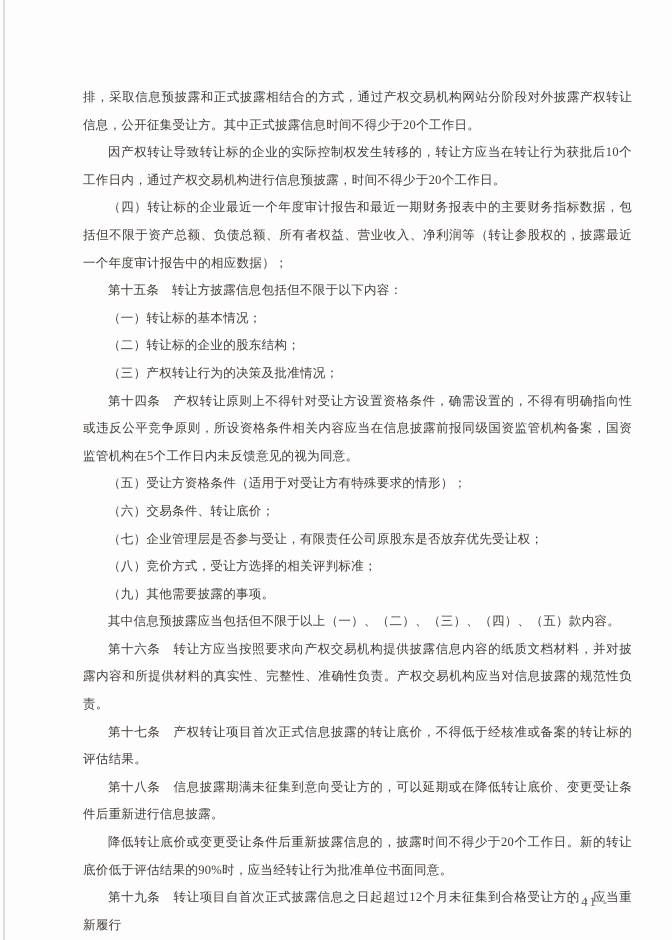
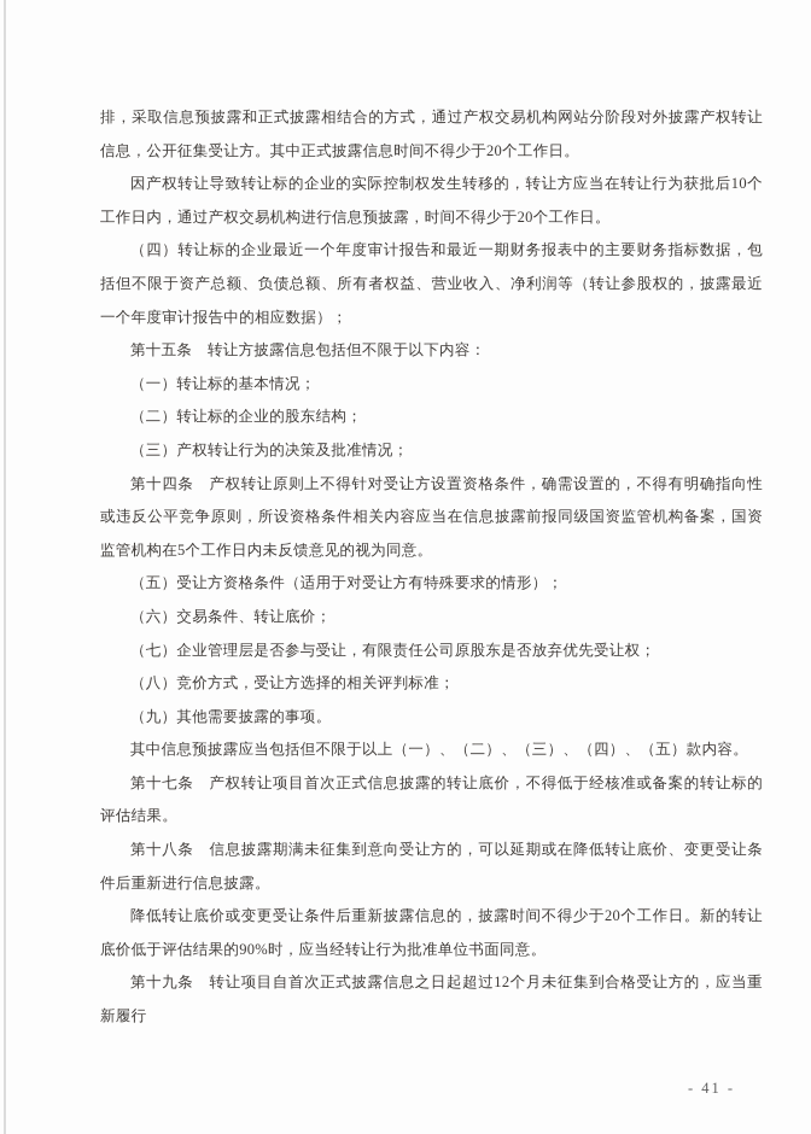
  排，采取信息预披露和正式披露相结合的方式，通过产权交易机构网站分阶段对外披露产权转让信息，公开征集受让方。其中正式披露信息时间不得少于20个工作日。
  因产权转让导致转让标的企业的实际控制权发生转移的，转让方应当在转让行为获批后10个工作日内，通过产权交易机构进行信息预披露，时间不得少于20个工作日。
  （四）转让标的企业最近一个年度审计报告和最近一期财务报表中的主要财务指标数据，包括但不限于资产总额、负债总额、所有者权益、营业收入、净利润等（转让参股权的，披露最近一个年度审计报告中的相应数据）；
  第十五条 转让方披露信息包括但不限于以下内容：
  （一）转让标的基本情况；
  （二）转让标的企业的股东结构；
  （三）产权转让行为的决策及批准情况；
  第十四条 产权转让原则上不得针对受让方设置资格条件，确需设置的，不得有明确指向性或违反公平竞争原则，所设资格条件相关内容应当在信息披露前报同级国资监管机构备案，国资监管机构在5个工作日内未反馈意见的视为同意。
  （五）受让方资格条件（适用于对受让方有特殊要求的情形）；
  （六）交易条件、转让底价；
  （七）企业管理层是否参与受让，有限责任公司原股东是否放弃优先受让权；
  （八）竞价方式，受让方选择的相关评判标准；
  （九）其他需要披露的事项。
  其中信息预披露应当包括但不限于以上（一）、（二）、（三）、（四）、（五）款内容。
- 第十六条 转让方应当按照要求向产权交易机构提供披露信息内容的纸质文档材料，并对披露内容和所提供材料的真实性、完整性、准确性负责。产权交易机构应当对信息披露的规范性负责。
  第十七条 产权转让项目首次正式信息披露的转让底价，不得低于经核准或备案的转让标的评估结果。
  第十八条 信息披露期满未征集到意向受让方的，可以延期或在降低转让底价、变更受让条件后重新进行信息披露。
  降低转让底价或变更受让条件后重新披露信息的，披露时间不得少于20个工作日。新的转让底价低于评估结果的90%时，应当经转让行为批准单位书面同意。
  第十九条 转让项目自首次正式披露信息之日起超过12个月未征集到合格受让方的，应当重新履行
  - 41 -
